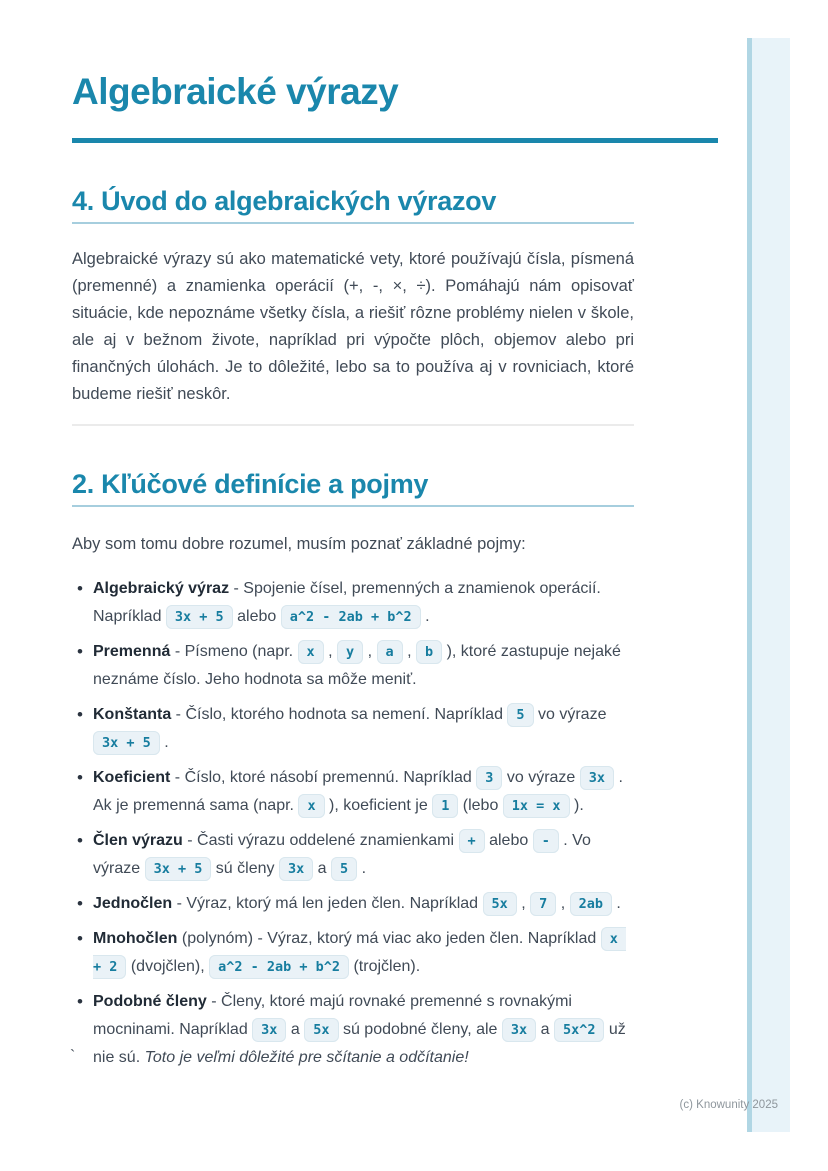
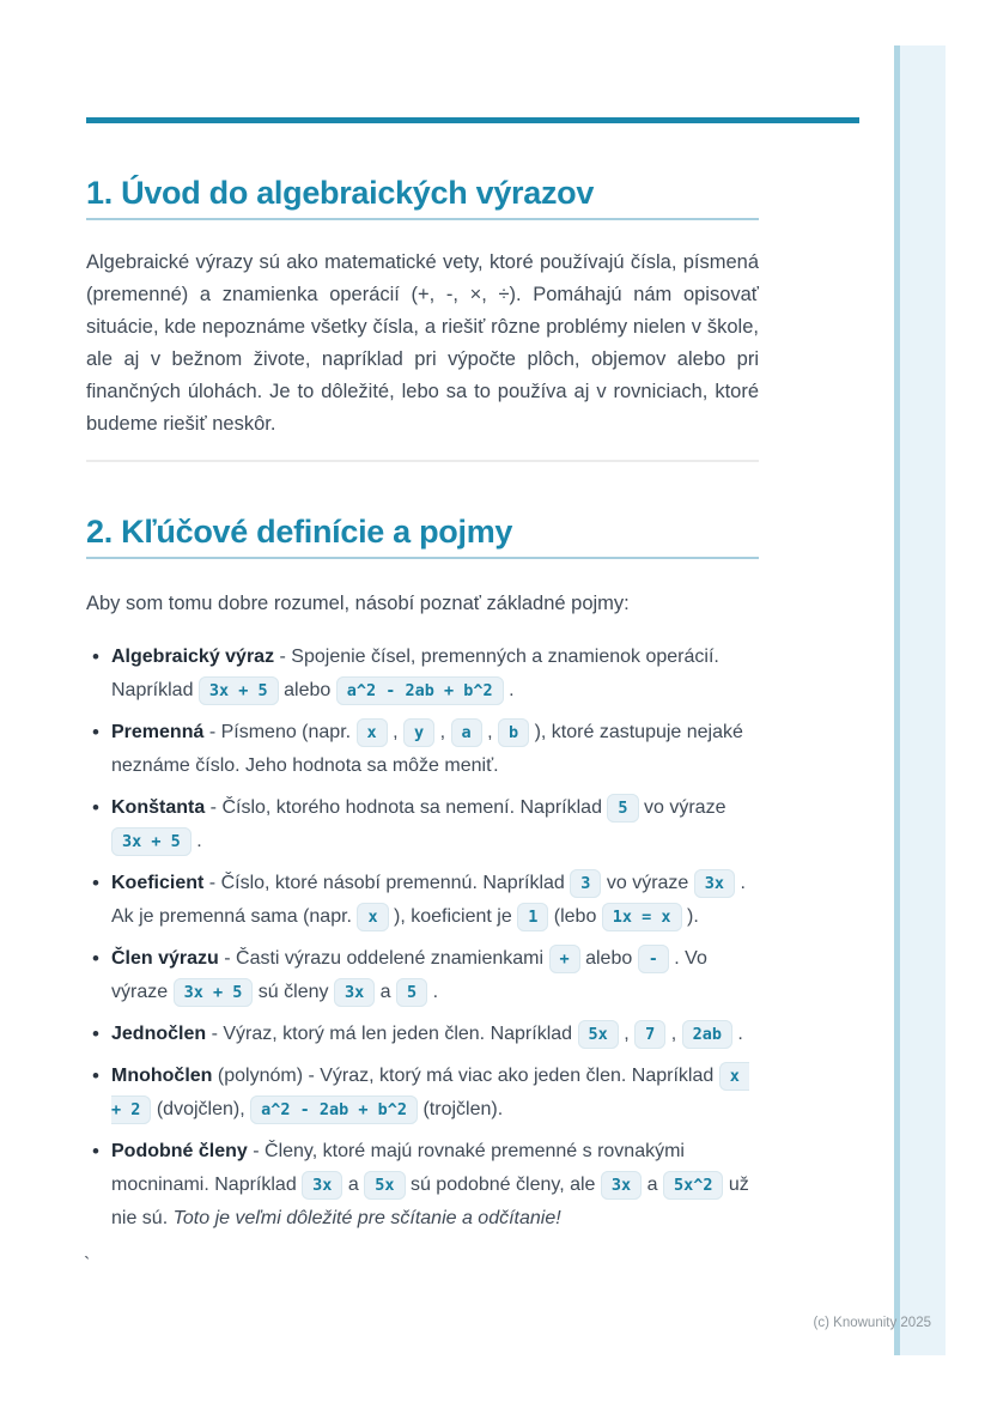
- Algebraické výrazy
- 4. Úvod do algebraických výrazov
+ 1. Úvod do algebraických výrazov
  Algebraické výrazy sú ako matematické vety, ktoré používajú čísla, písmená (premenné) a znamienka operácií (+, -, ×, ÷). Pomáhajú nám opisovať situácie, kde nepoznáme všetky čísla, a riešiť rôzne problémy nielen v škole, ale aj v bežnom živote, napríklad pri výpočte plôch, objemov alebo pri finančných úlohách. Je to dôležité, lebo sa to používa aj v rovniciach, ktoré budeme riešiť neskôr.
  2. Kľúčové definície a pojmy
- Aby som tomu dobre rozumel, musím poznať základné pojmy:
+ Aby som tomu dobre rozumel, násobí poznať základné pojmy:
  Algebraický výraz - Spojenie čísel, premenných a znamienok operácií. Napríklad 3x + 5 alebo a^2 - 2ab + b^2 .
  Premenná - Písmeno (napr. x , y , a , b ), ktoré zastupuje nejaké neznáme číslo. Jeho hodnota sa môže meniť.
  Konštanta - Číslo, ktorého hodnota sa nemení. Napríklad 5 vo výraze 3x + 5 .
  Koeficient - Číslo, ktoré násobí premennú. Napríklad 3 vo výraze 3x . Ak je premenná sama (napr. x ), koeficient je 1 (lebo 1x = x ).
  Člen výrazu - Časti výrazu oddelené znamienkami + alebo - . Vo výraze 3x + 5 sú členy 3x a 5 .
  Jednočlen - Výraz, ktorý má len jeden člen. Napríklad 5x , 7 , 2ab .
  Mnohočlen (polynóm) - Výraz, ktorý má viac ako jeden člen. Napríklad x + 2 (dvojčlen), a^2 - 2ab + b^2 (trojčlen).
  Podobné členy - Členy, ktoré majú rovnaké premenné s rovnakými mocninami. Napríklad 3x a 5x sú podobné členy, ale 3x a 5x^2 už nie sú. Toto je veľmi dôležité pre sčítanie a odčítanie!
  `
  (c) Knowunity 2025
